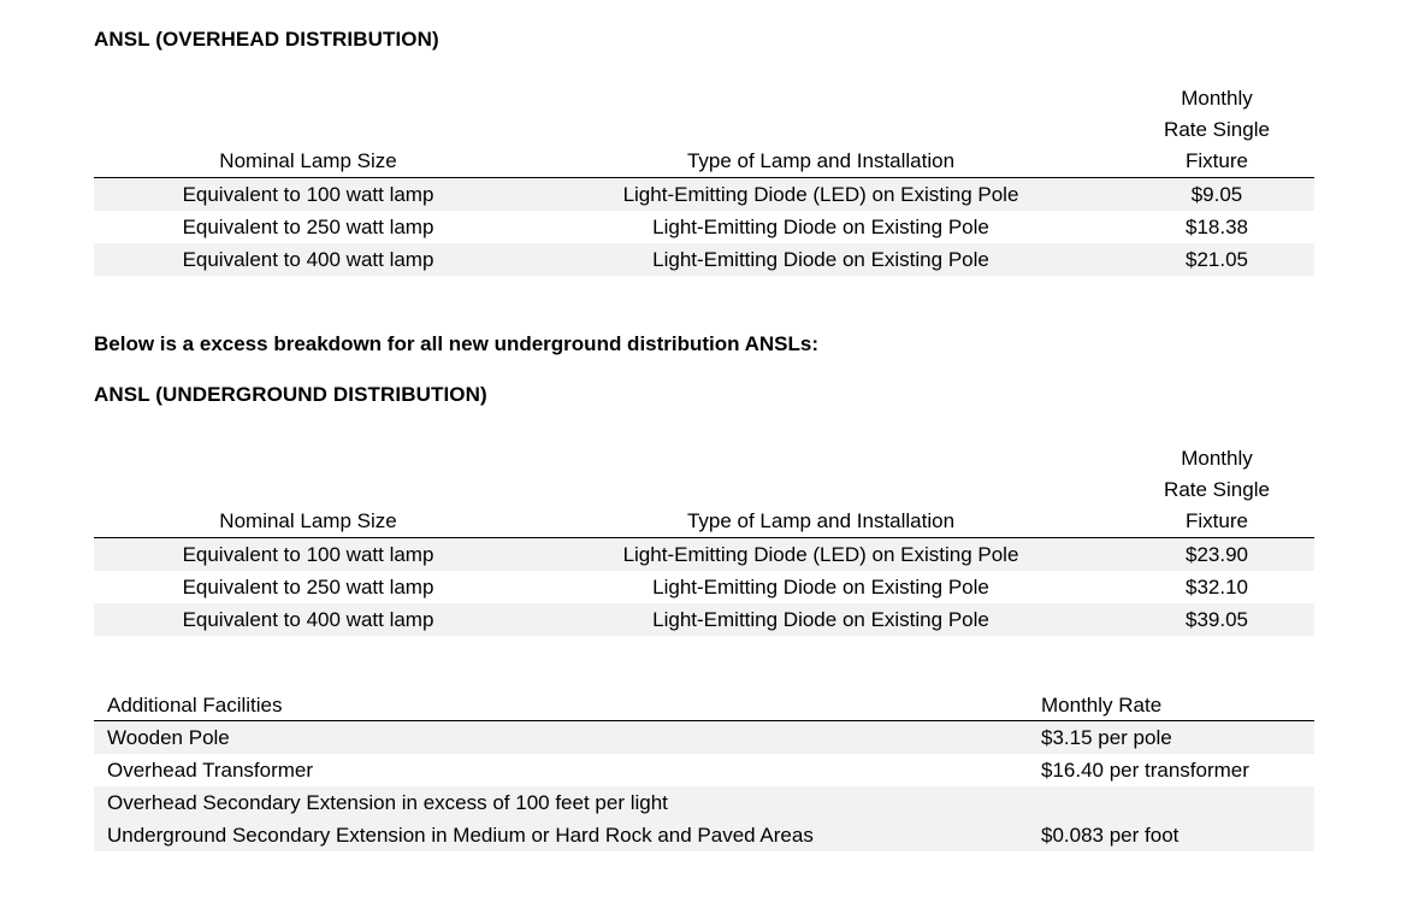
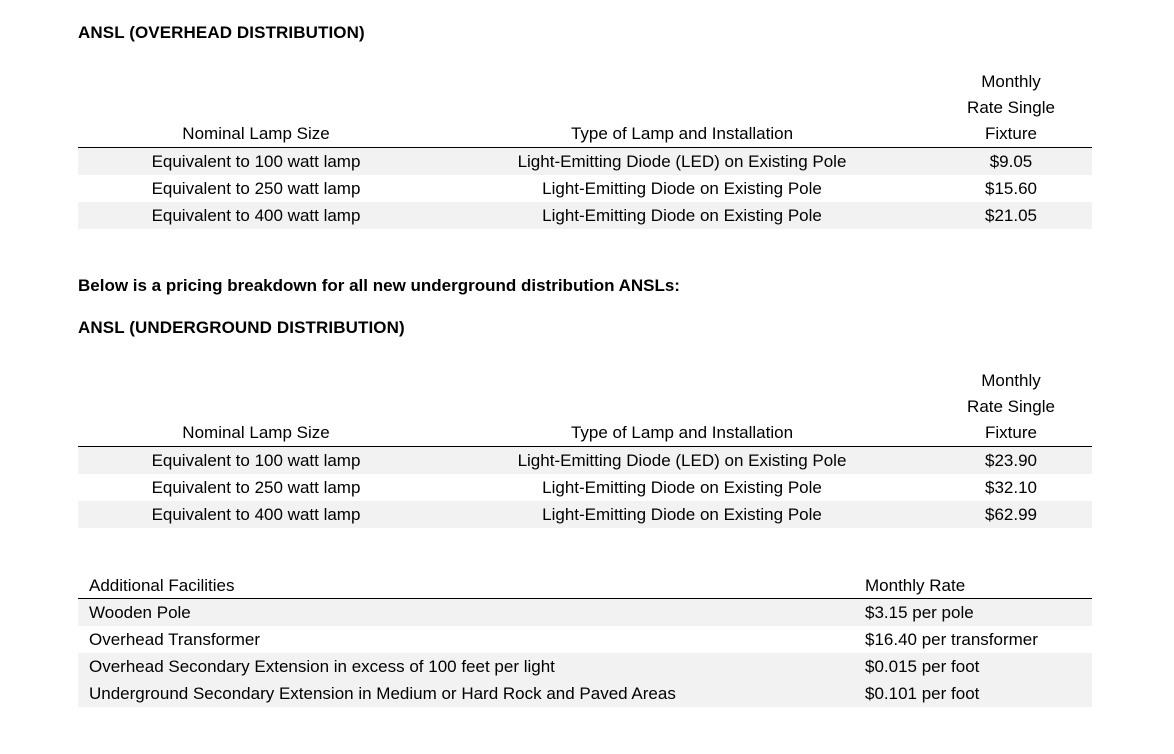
  ANSL (OVERHEAD DISTRIBUTION)
  Nominal Lamp Size
  Type of Lamp and Installation
  Monthly
  Rate Single
  Fixture
  Equivalent to 100 watt lamp
  Light-Emitting Diode (LED) on Existing Pole
  $9.05
  Equivalent to 250 watt lamp
  Light-Emitting Diode on Existing Pole
- $18.38
+ $15.60
  Equivalent to 400 watt lamp
  Light-Emitting Diode on Existing Pole
  $21.05
- Below is a excess breakdown for all new underground distribution ANSLs:
+ Below is a pricing breakdown for all new underground distribution ANSLs:
  ANSL (UNDERGROUND DISTRIBUTION)
  Nominal Lamp Size
  Type of Lamp and Installation
  Monthly
  Rate Single
  Fixture
  Equivalent to 100 watt lamp
  Light-Emitting Diode (LED) on Existing Pole
  $23.90
  Equivalent to 250 watt lamp
  Light-Emitting Diode on Existing Pole
  $32.10
  Equivalent to 400 watt lamp
  Light-Emitting Diode on Existing Pole
- $39.05
+ $62.99
  Additional Facilities
  Monthly Rate
  Wooden Pole
  $3.15 per pole
  Overhead Transformer
  $16.40 per transformer
  Overhead Secondary Extension in excess of 100 feet per light
+ $0.015 per foot
  Underground Secondary Extension in Medium or Hard Rock and Paved Areas
- $0.083 per foot
+ $0.101 per foot
